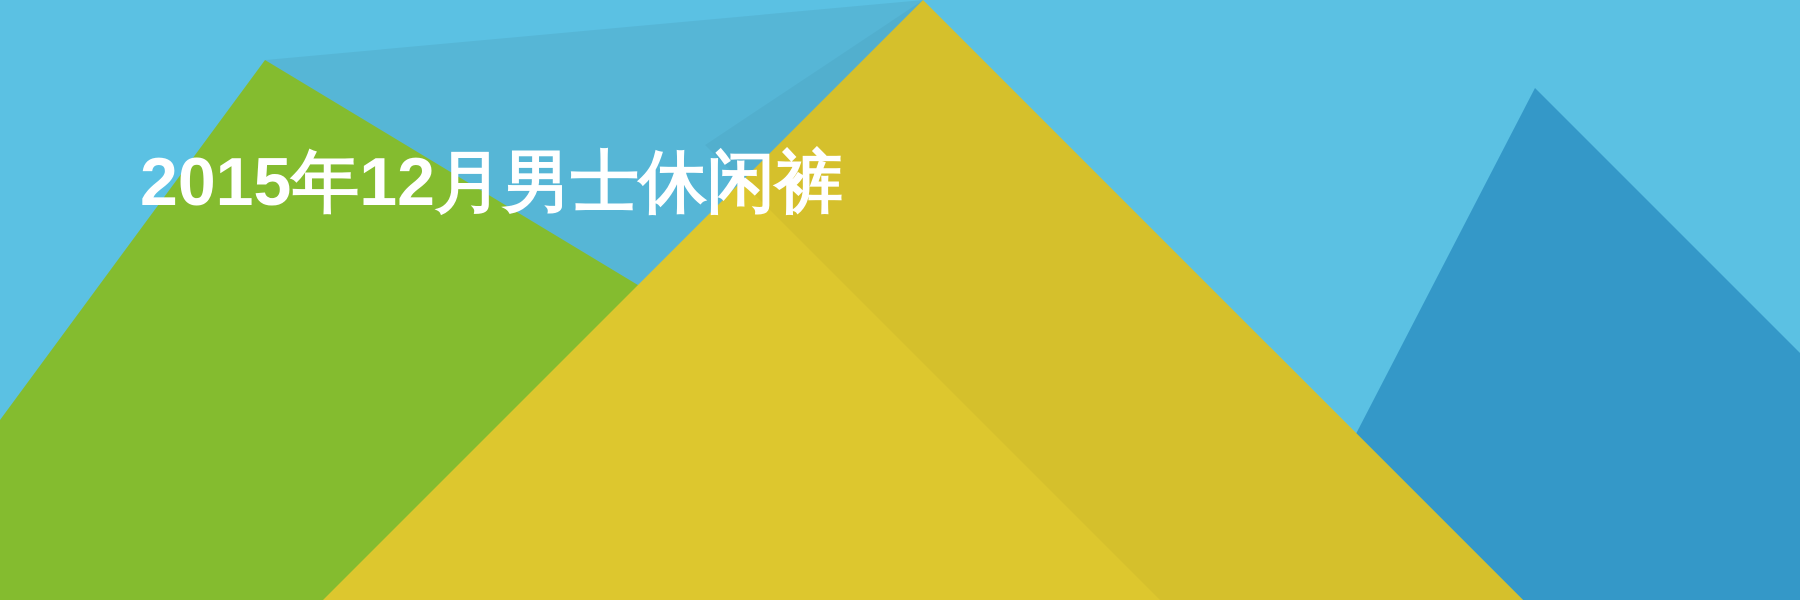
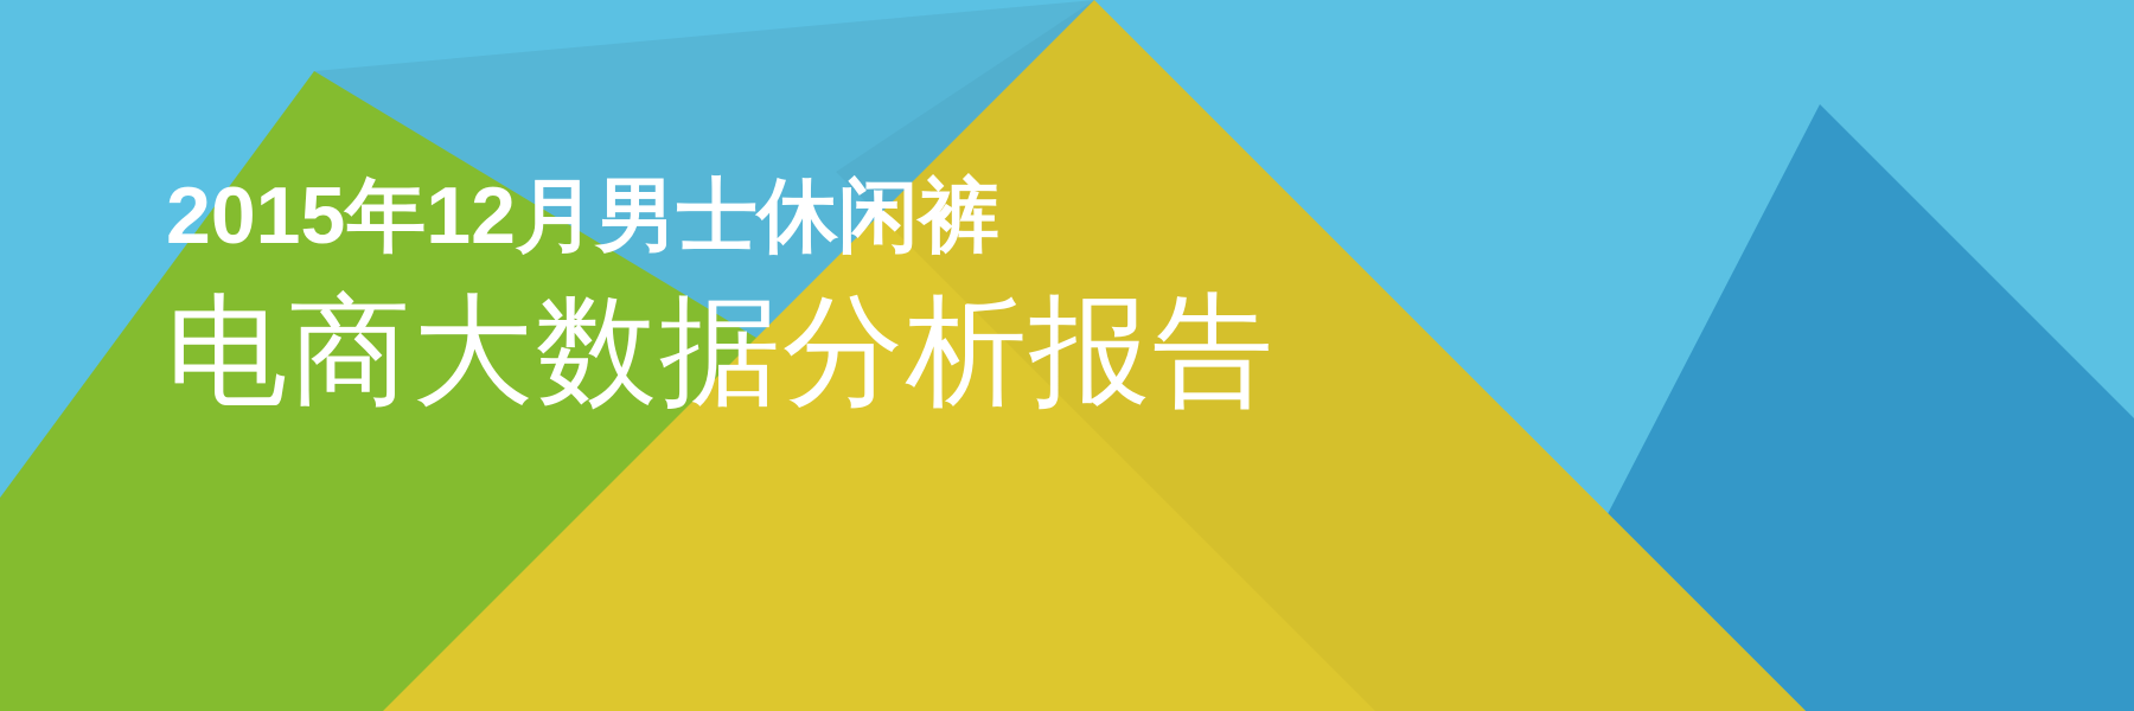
  2015年12月男士休闲裤
+ 电商大数据分析报告
